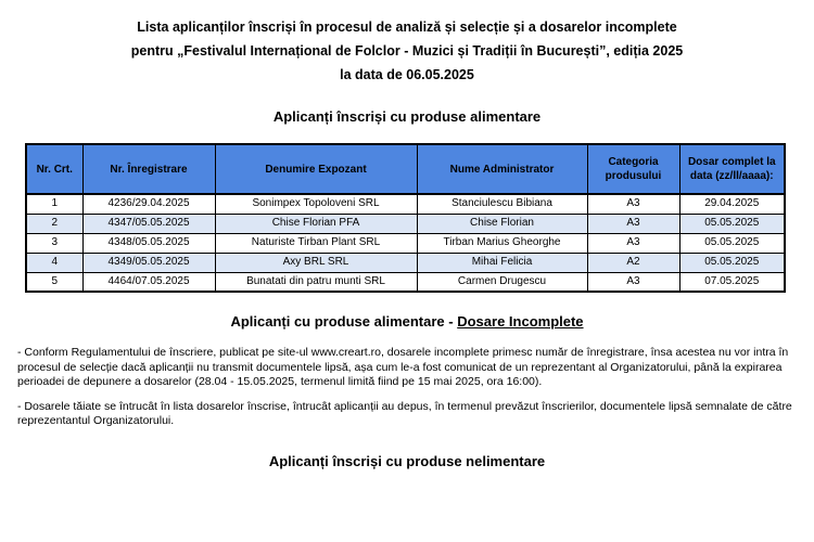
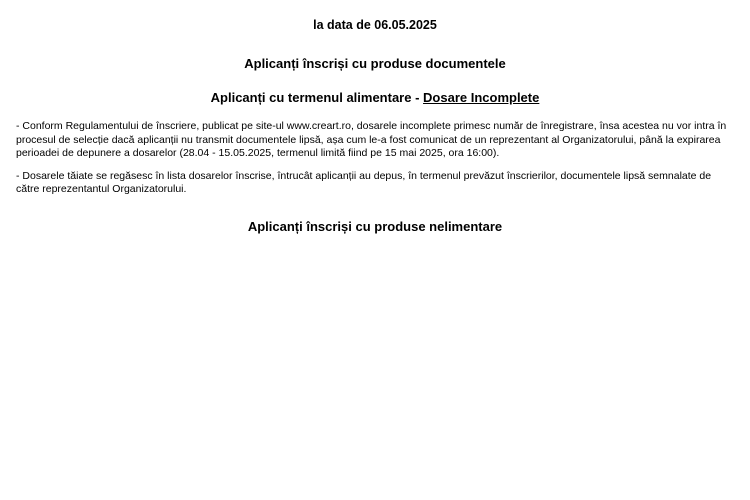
- Lista aplicanților înscriși în procesul de analiză și selecție și a dosarelor incomplete
- pentru „Festivalul Internațional de Folclor - Muzici și Tradiții în București”, ediția 2025
  la data de 06.05.2025
- Aplicanți înscriși cu produse alimentare
+ Aplicanți înscriși cu produse documentele
- Nr. Crt.	Nr. Înregistrare	Denumire Expozant	Nume Administrator	Categoria produsului	Dosar complet la data (zz/ll/aaaa):
- 1	4236/29.04.2025	Sonimpex Topoloveni SRL	Stanciulescu Bibiana	A3	29.04.2025
- 2	4347/05.05.2025	Chise Florian PFA	Chise Florian	A3	05.05.2025
- 3	4348/05.05.2025	Naturiste Tirban Plant SRL	Tirban Marius Gheorghe	A3	05.05.2025
- 4	4349/05.05.2025	Axy BRL SRL	Mihai Felicia	A2	05.05.2025
- 5	4464/07.05.2025	Bunatati din patru munti SRL	Carmen Drugescu	A3	07.05.2025
- Aplicanți cu produse alimentare - Dosare Incomplete
+ Aplicanți cu termenul alimentare - Dosare Incomplete
  - Conform Regulamentului de înscriere, publicat pe site-ul www.creart.ro, dosarele incomplete primesc număr de înregistrare, însa acestea nu vor intra în procesul de selecție dacă aplicanții nu transmit documentele lipsă, așa cum le-a fost comunicat de un reprezentant al Organizatorului, până la expirarea perioadei de depunere a dosarelor (28.04 - 15.05.2025, termenul limită fiind pe 15 mai 2025, ora 16:00).
- - Dosarele tăiate se întrucât în lista dosarelor înscrise, întrucât aplicanții au depus, în termenul prevăzut înscrierilor, documentele lipsă semnalate de către reprezentantul Organizatorului.
+ - Dosarele tăiate se regăsesc în lista dosarelor înscrise, întrucât aplicanții au depus, în termenul prevăzut înscrierilor, documentele lipsă semnalate de către reprezentantul Organizatorului.
  Aplicanți înscriși cu produse nelimentare
